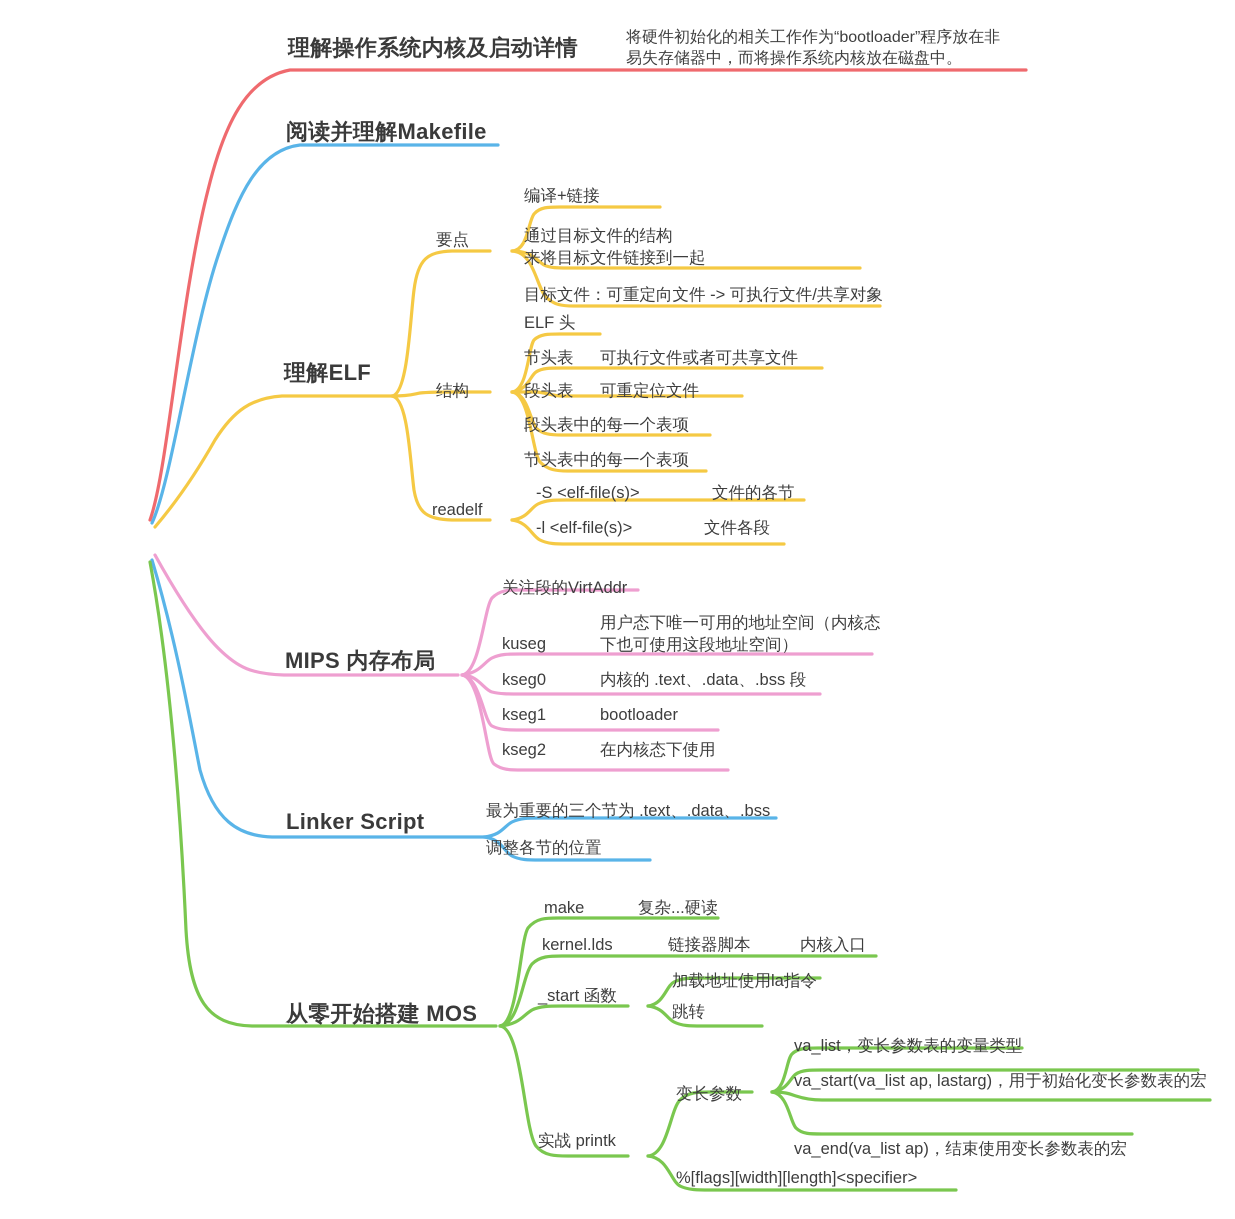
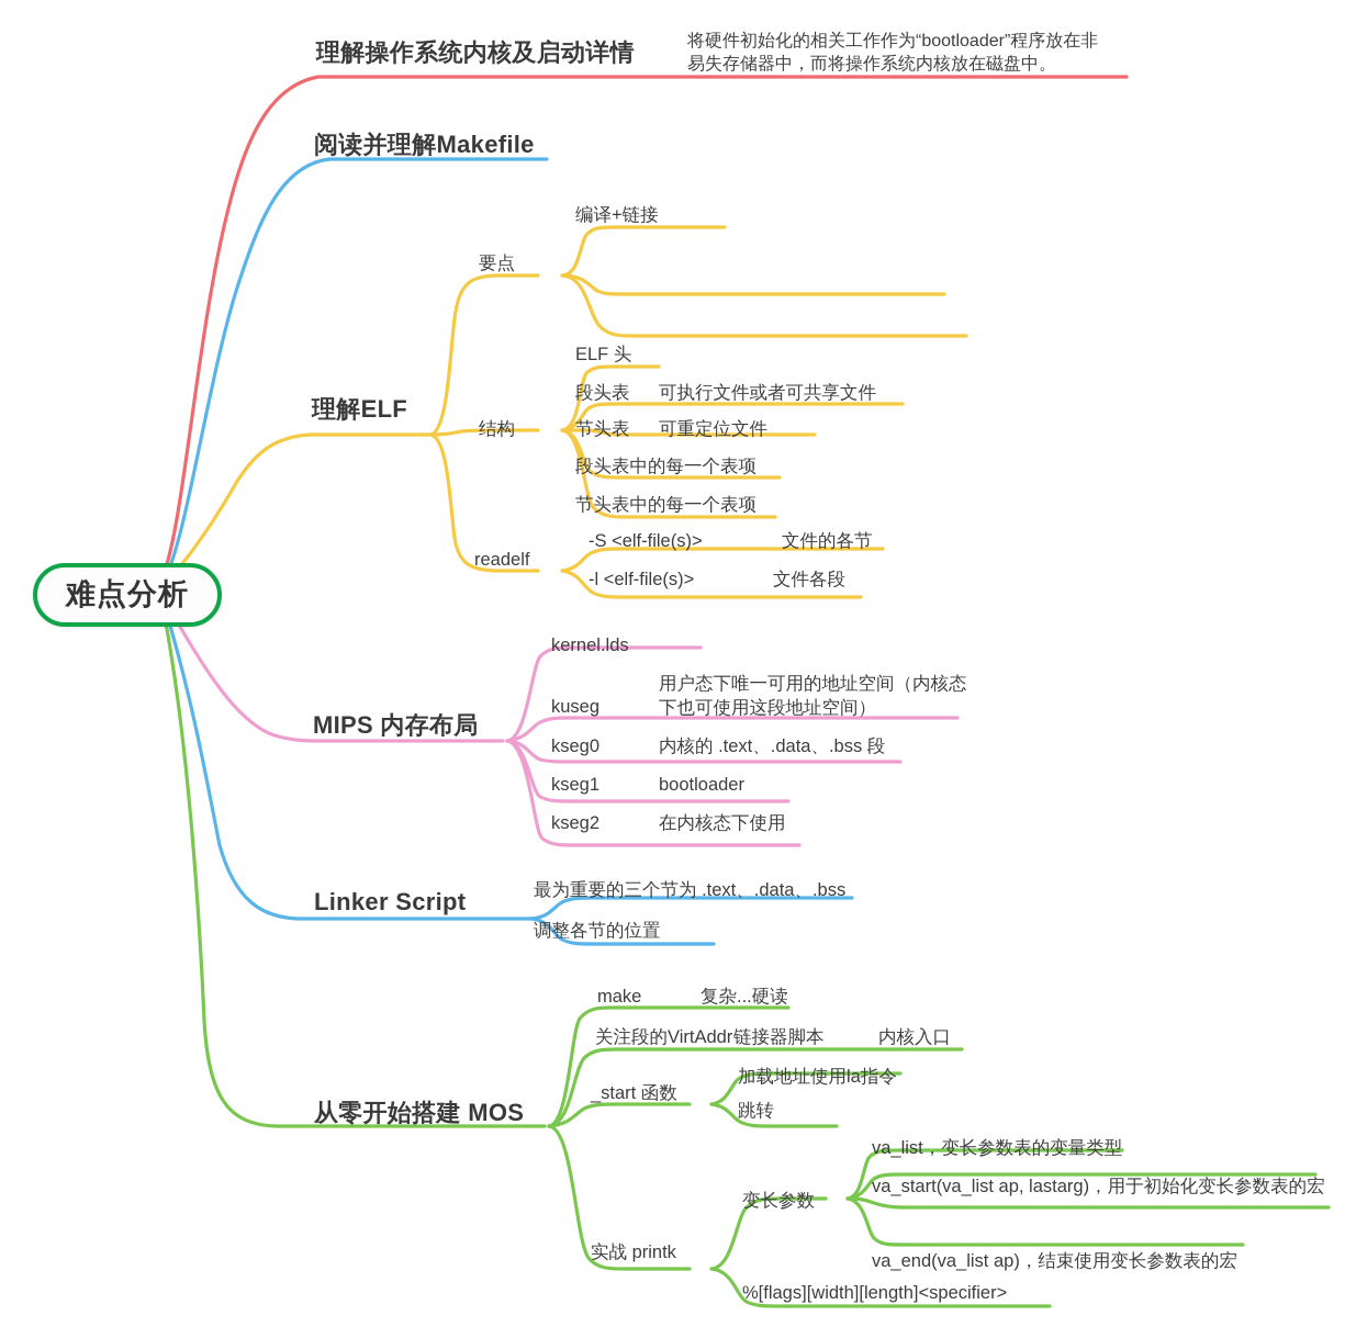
+ 难点分析
  理解操作系统内核及启动详情
  将硬件初始化的相关工作作为“bootloader”程序放在非
  易失存储器中，而将操作系统内核放在磁盘中。
  阅读并理解Makefile
  理解ELF
  要点
  编译+链接
- 通过目标文件的结构
- 来将目标文件链接到一起
- 目标文件：可重定向文件 -> 可执行文件/共享对象
  结构
  ELF 头
- 节头表
+ 段头表
  可执行文件或者可共享文件
- 段头表
+ 节头表
  可重定位文件
  段头表中的每一个表项
  节头表中的每一个表项
  readelf
  -S <elf-file(s)>
  文件的各节
  -l <elf-file(s)>
  文件各段
  MIPS 内存布局
- 关注段的VirtAddr
+ kernel.lds
  kuseg
  用户态下唯一可用的地址空间（内核态
  下也可使用这段地址空间）
  kseg0
  内核的 .text、.data、.bss 段
  kseg1
  bootloader
  kseg2
  在内核态下使用
  Linker Script
  最为重要的三个节为 .text、.data、.bss
  调整各节的位置
  从零开始搭建 MOS
  make
  复杂...硬读
- kernel.lds
+ 关注段的VirtAddr
  链接器脚本
  内核入口
  _start 函数
  加载地址使用la指令
  跳转
  实战 printk
  变长参数
  va_list，变长参数表的变量类型
  va_start(va_list ap, lastarg)，用于初始化变长参数表的宏
  va_end(va_list ap)，结束使用变长参数表的宏
  %[flags][width][length]<specifier>
